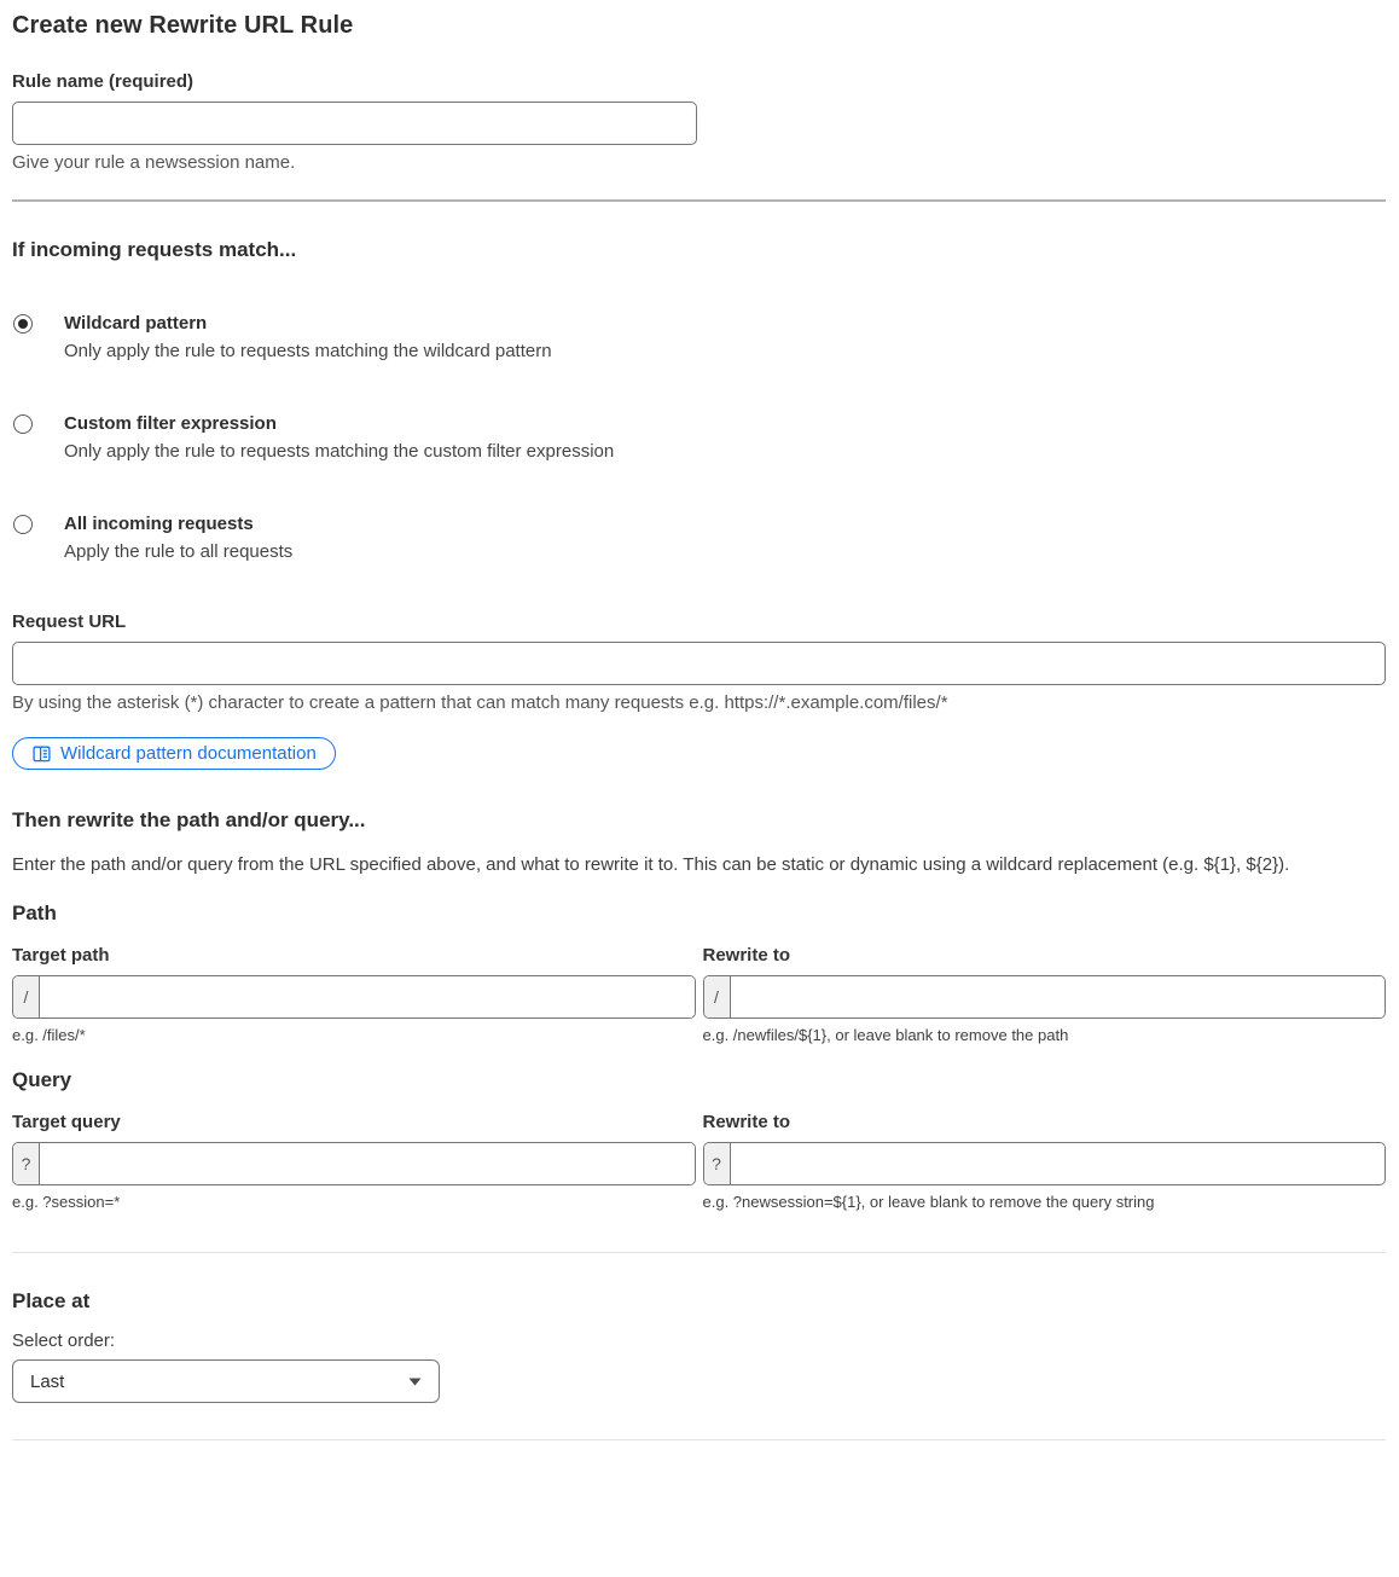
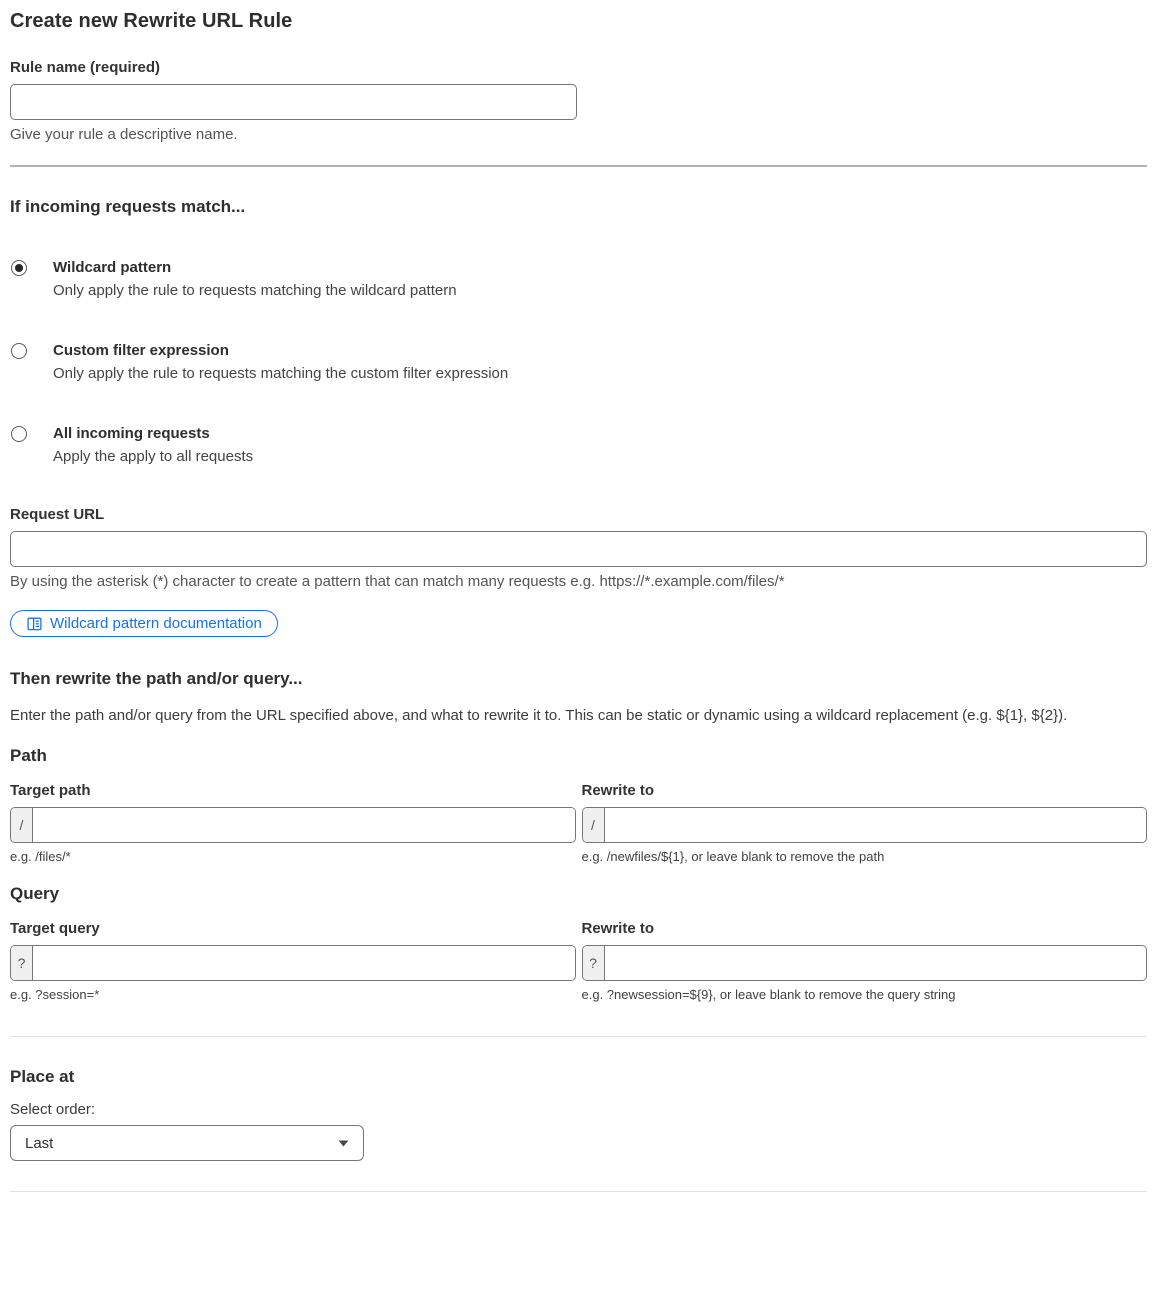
  Create new Rewrite URL Rule
  Rule name (required)
- Give your rule a newsession name.
+ Give your rule a descriptive name.
  If incoming requests match...
  Wildcard pattern
  Only apply the rule to requests matching the wildcard pattern
  Custom filter expression
  Only apply the rule to requests matching the custom filter expression
  All incoming requests
- Apply the rule to all requests
+ Apply the apply to all requests
  Request URL
  By using the asterisk (*) character to create a pattern that can match many requests e.g. https://*.example.com/files/*
  Wildcard pattern documentation
  Then rewrite the path and/or query...
  Enter the path and/or query from the URL specified above, and what to rewrite it to. This can be static or dynamic using a wildcard replacement (e.g. ${1}, ${2}).
  Path
  Target path
  /
  e.g. /files/*
  Rewrite to
  /
  e.g. /newfiles/${1}, or leave blank to remove the path
  Query
  Target query
  ?
  e.g. ?session=*
  Rewrite to
  ?
- e.g. ?newsession=${1}, or leave blank to remove the query string
+ e.g. ?newsession=${9}, or leave blank to remove the query string
  Place at
  Select order:
  Last
